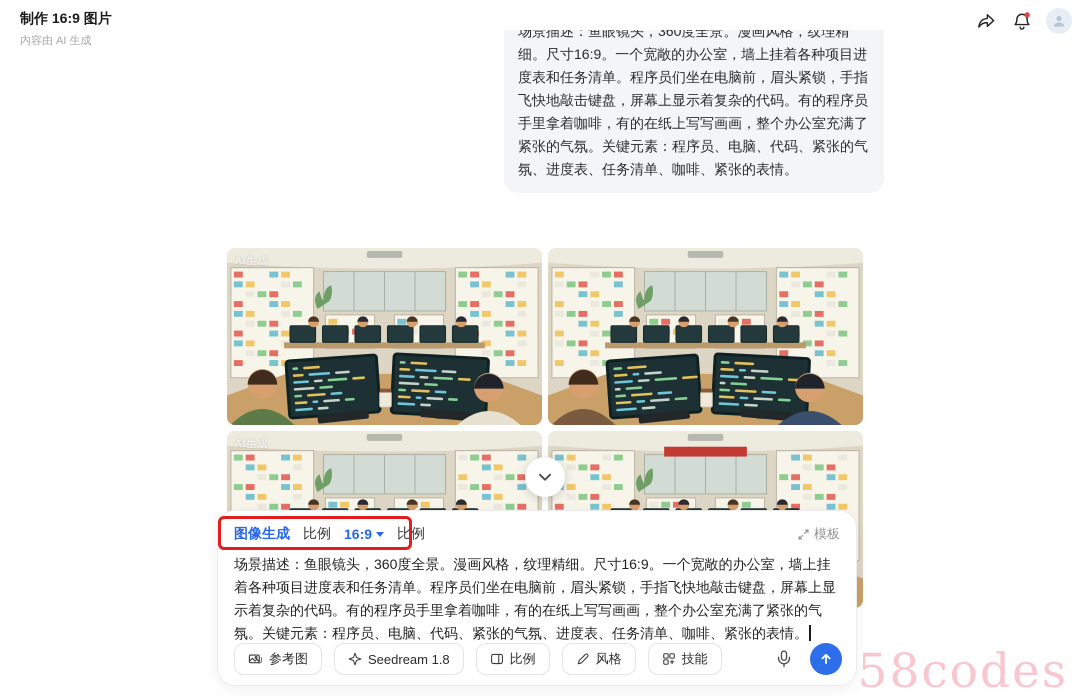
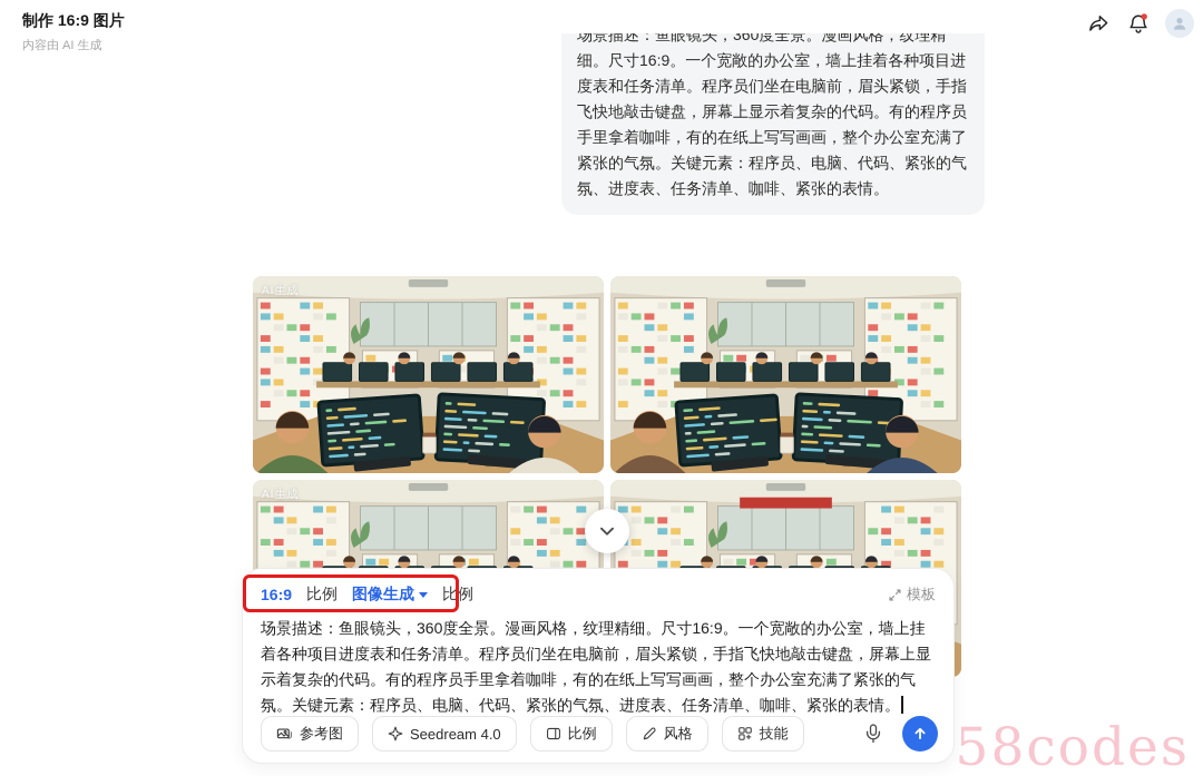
  制作 16:9 图片
  内容由 AI 生成
  场景描述：鱼眼镜头，360度全景。漫画风格，纹理精细。尺寸16:9。一个宽敞的办公室，墙上挂着各种项目进度表和任务清单。程序员们坐在电脑前，眉头紧锁，手指飞快地敲击键盘，屏幕上显示着复杂的代码。有的程序员手里拿着咖啡，有的在纸上写写画画，整个办公室充满了紧张的气氛。关键元素：程序员、电脑、代码、紧张的气氛、进度表、任务清单、咖啡、紧张的表情。
  AI生成
  AI生成
- 图像生成
+ 16:9
  比例
- 16:9
+ 图像生成
  比例
  模板
  场景描述：鱼眼镜头，360度全景。漫画风格，纹理精细。尺寸16:9。一个宽敞的办公室，墙上挂着各种项目进度表和任务清单。程序员们坐在电脑前，眉头紧锁，手指飞快地敲击键盘，屏幕上显示着复杂的代码。有的程序员手里拿着咖啡，有的在纸上写写画画，整个办公室充满了紧张的气氛。关键元素：程序员、电脑、代码、紧张的气氛、进度表、任务清单、咖啡、紧张的表情。
  参考图
- Seedream 1.8
+ Seedream 4.0
  比例
  风格
  技能
  58codes
